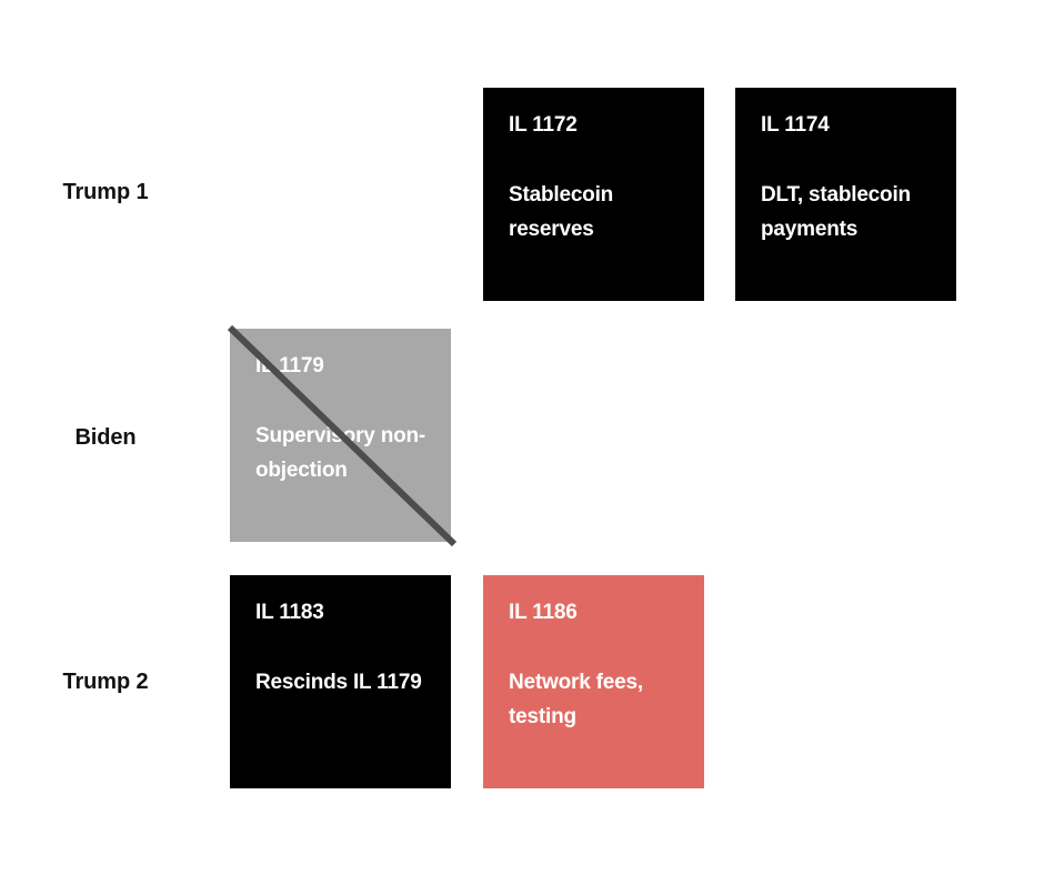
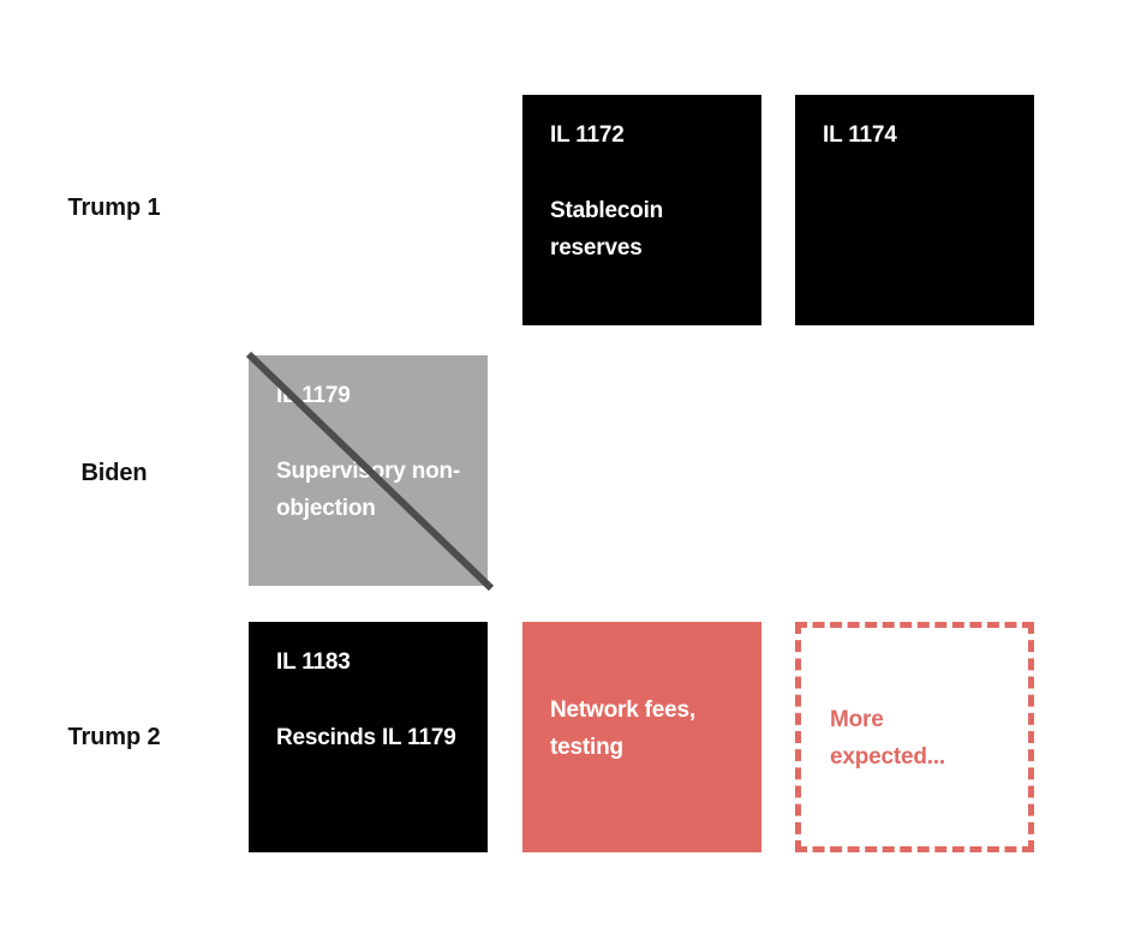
  Trump 1
  IL 1172
  Stablecoin reserves
  IL 1174
- DLT, stablecoin payments
  Biden
  I 1179
  Superviory non-objection
  Trump 2
  IL 1183
  Rescinds IL 1179
- IL 1186
  Network fees, testing
+ More expected...
